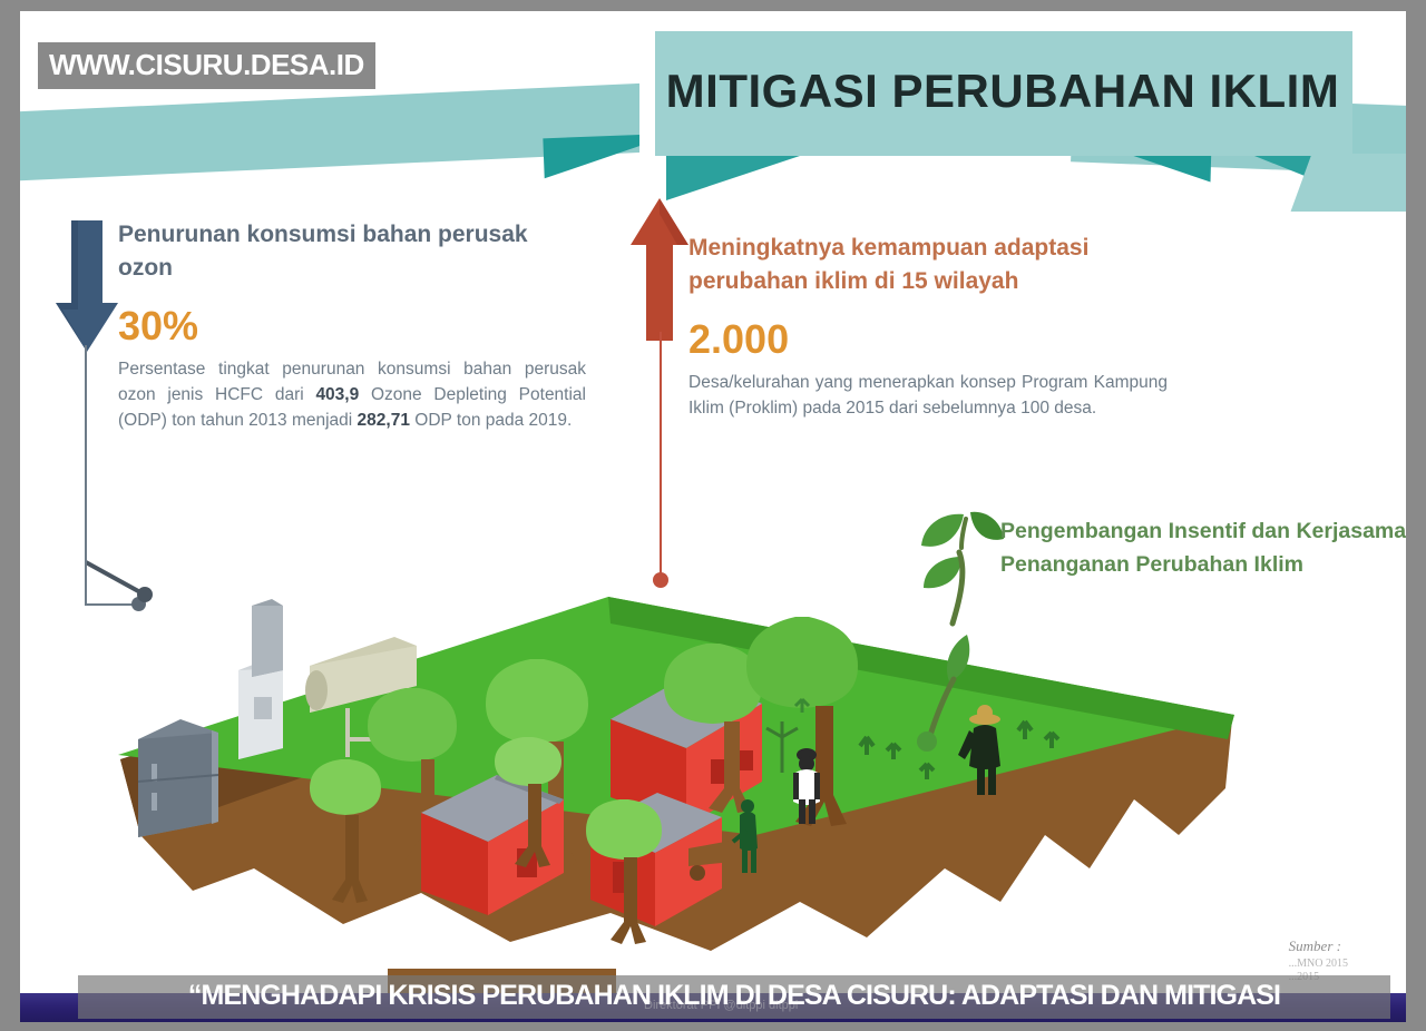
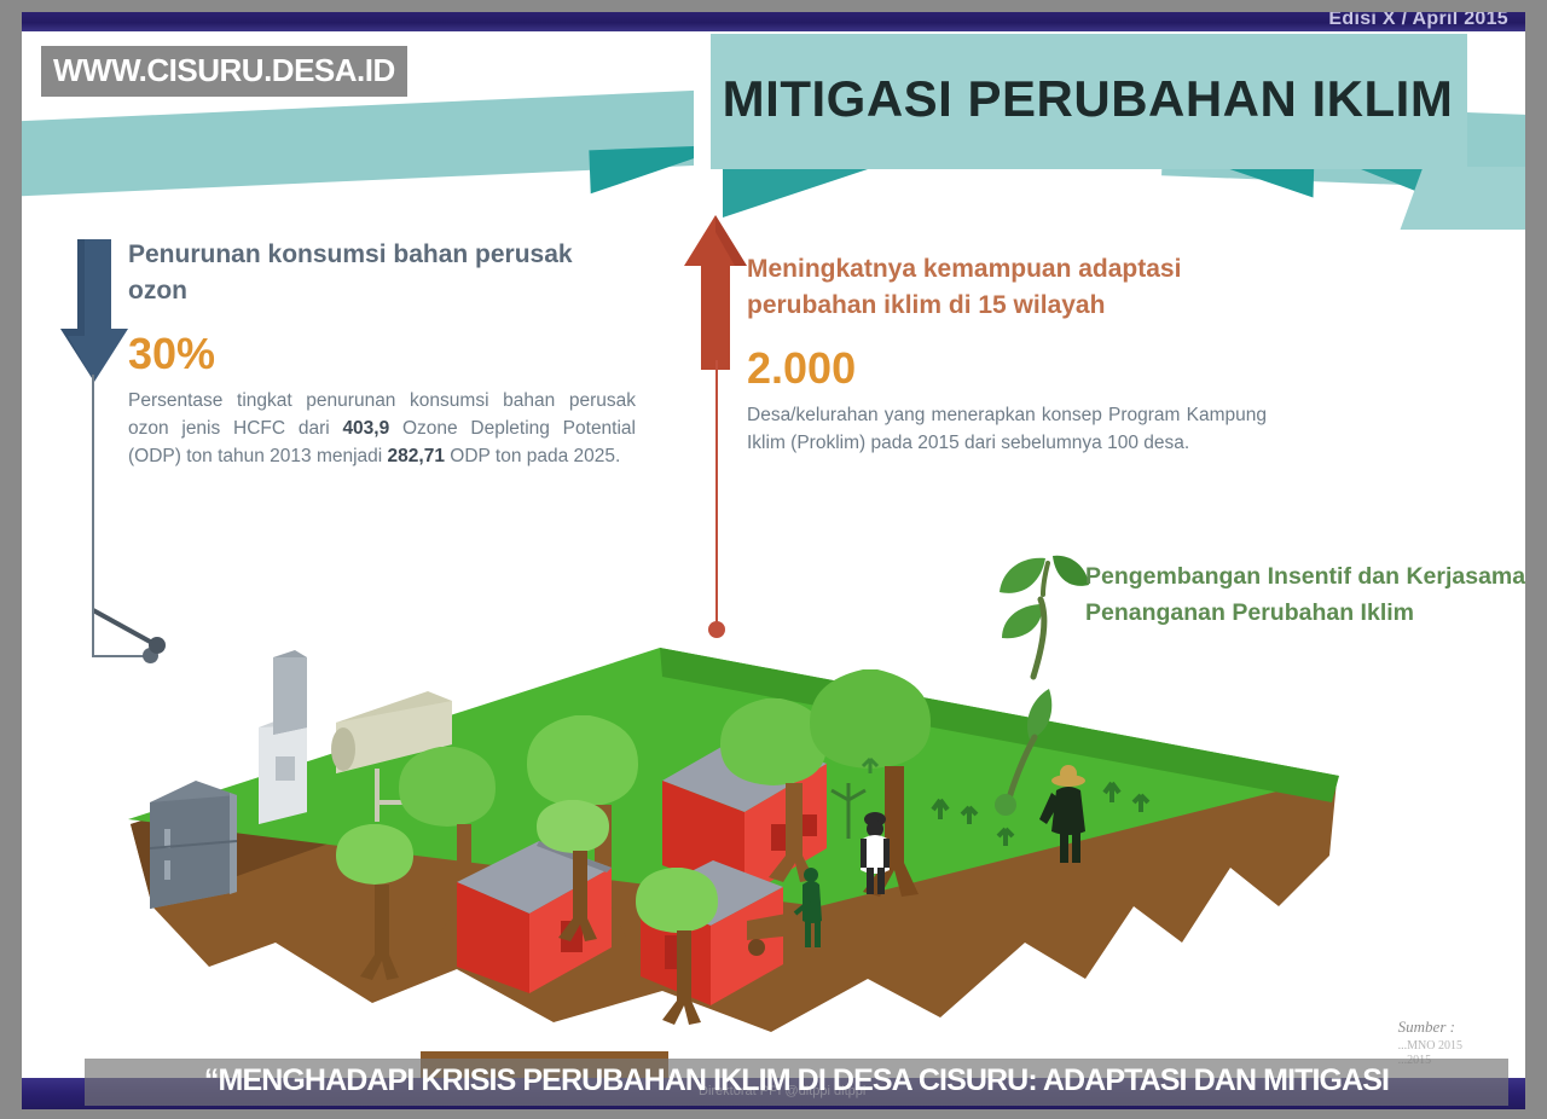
+ Edisi X / April 2015
  MITIGASI PERUBAHAN IKLIM
  WWW.CISURU.DESA.ID
  Penurunan konsumsi bahan perusak ozon
  30%
- Persentase tingkat penurunan konsumsi bahan perusak ozon jenis HCFC dari 403,9 Ozone Depleting Potential (ODP) ton tahun 2013 menjadi 282,71 ODP ton pada 2019.
+ Persentase tingkat penurunan konsumsi bahan perusak ozon jenis HCFC dari 403,9 Ozone Depleting Potential (ODP) ton tahun 2013 menjadi 282,71 ODP ton pada 2025.
  Meningkatnya kemampuan adaptasi perubahan iklim di 15 wilayah
  2.000
  Desa/kelurahan yang menerapkan konsep Program Kampung Iklim (Proklim) pada 2015 dari sebelumnya 100 desa.
  Pengembangan Insentif dan Kerjasama
  Penanganan Perubahan Iklim
  Sumber :
  ...MNO 2015
  ...2015
  Direktorat PPI @ditppi ditppi
  “MENGHADAPI KRISIS PERUBAHAN IKLIM DI DESA CISURU: ADAPTASI DAN MITIGASI
